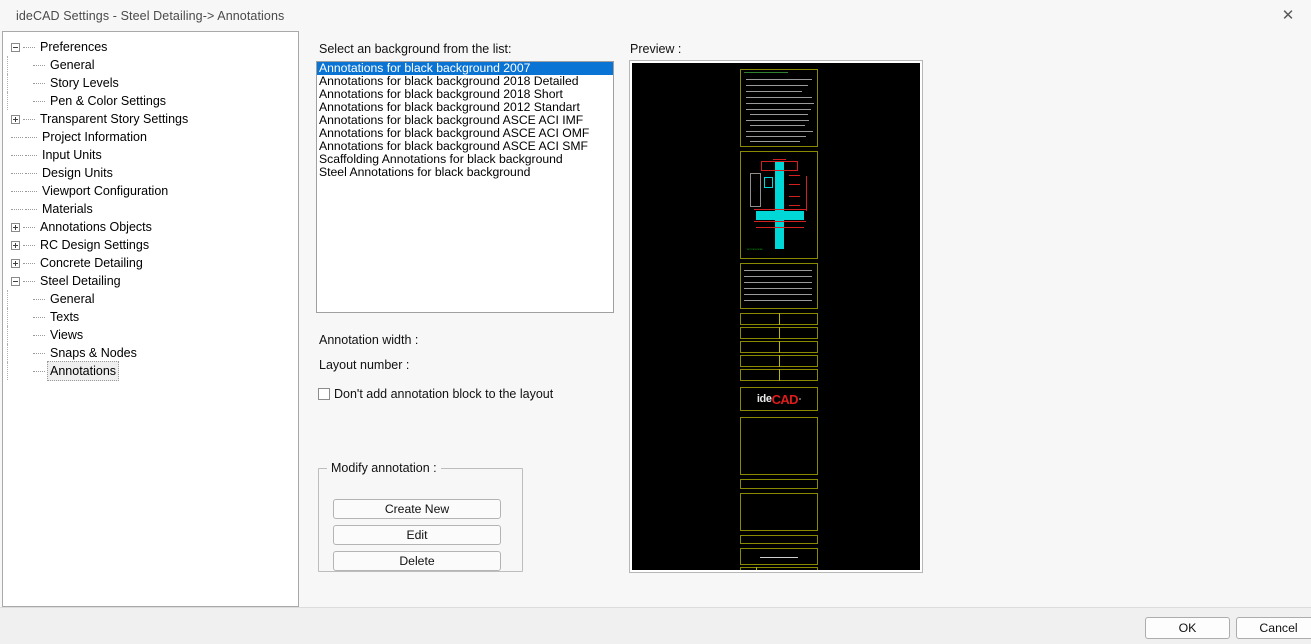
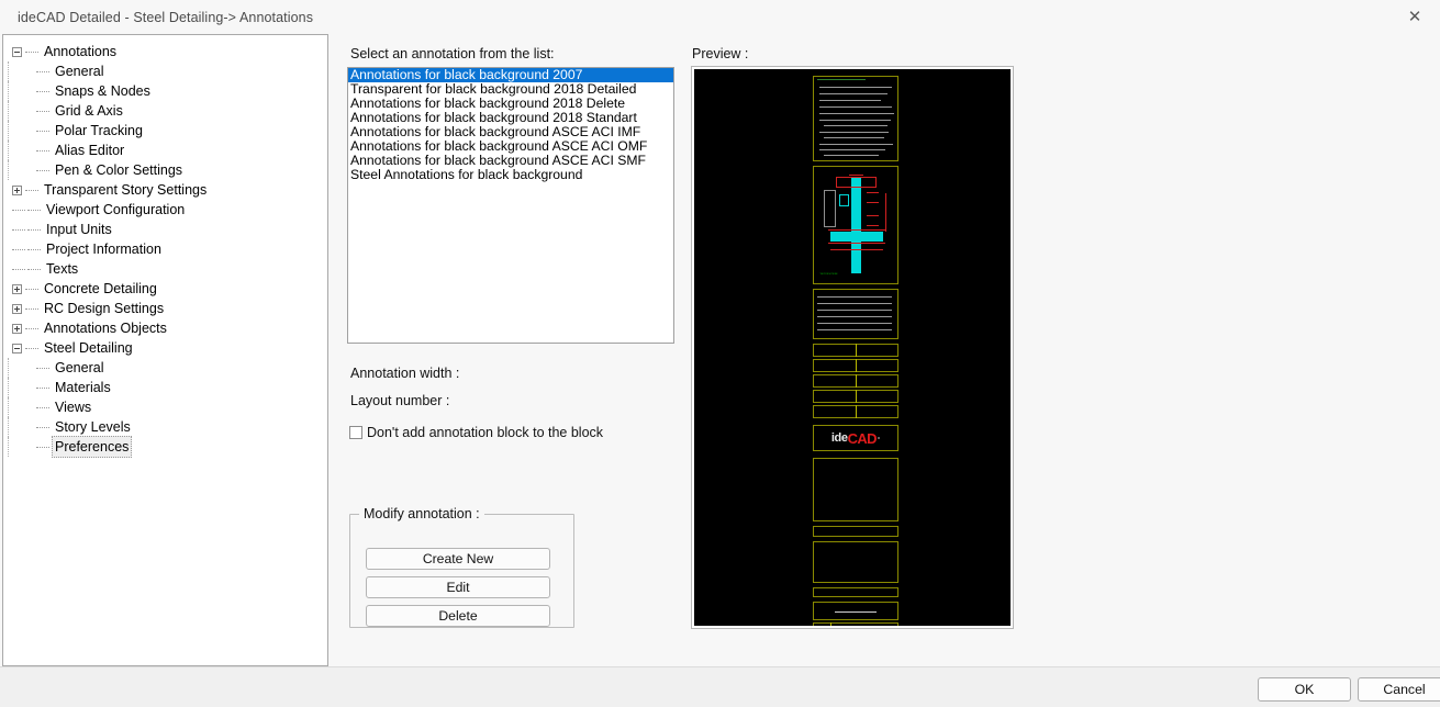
- ideCAD Settings - Steel Detailing-> Annotations
+ ideCAD Detailed - Steel Detailing-> Annotations
  ✕
- Preferences
+ Annotations
  General
- Story Levels
+ Snaps & Nodes
+ Grid & Axis
+ Polar Tracking
+ Alias Editor
  Pen & Color Settings
  Transparent Story Settings
- Project Information
+ Viewport Configuration
  Input Units
- Design Units
- Viewport Configuration
+ Project Information
- Materials
+ Texts
- Annotations Objects
+ Concrete Detailing
  RC Design Settings
- Concrete Detailing
+ Annotations Objects
  Steel Detailing
  General
- Texts
+ Materials
  Views
- Snaps & Nodes
+ Story Levels
- Annotations
+ Preferences
- Select an background from the list:
+ Select an annotation from the list:
  Annotations for black background 2007
- Annotations for black background 2018 Detailed
+ Transparent for black background 2018 Detailed
- Annotations for black background 2018 Short
+ Annotations for black background 2018 Delete
- Annotations for black background 2012 Standart
+ Annotations for black background 2018 Standart
  Annotations for black background ASCE ACI IMF
  Annotations for black background ASCE ACI OMF
  Annotations for black background ASCE ACI SMF
- Scaffolding Annotations for black background
  Steel Annotations for black background
  Annotation width :
  Layout number :
- Don't add annotation block to the layout
+ Don't add annotation block to the block
  Modify annotation :
  Create New
  Edit
  Delete
  Preview :
  ide
  CAD
  OK
  Cancel
